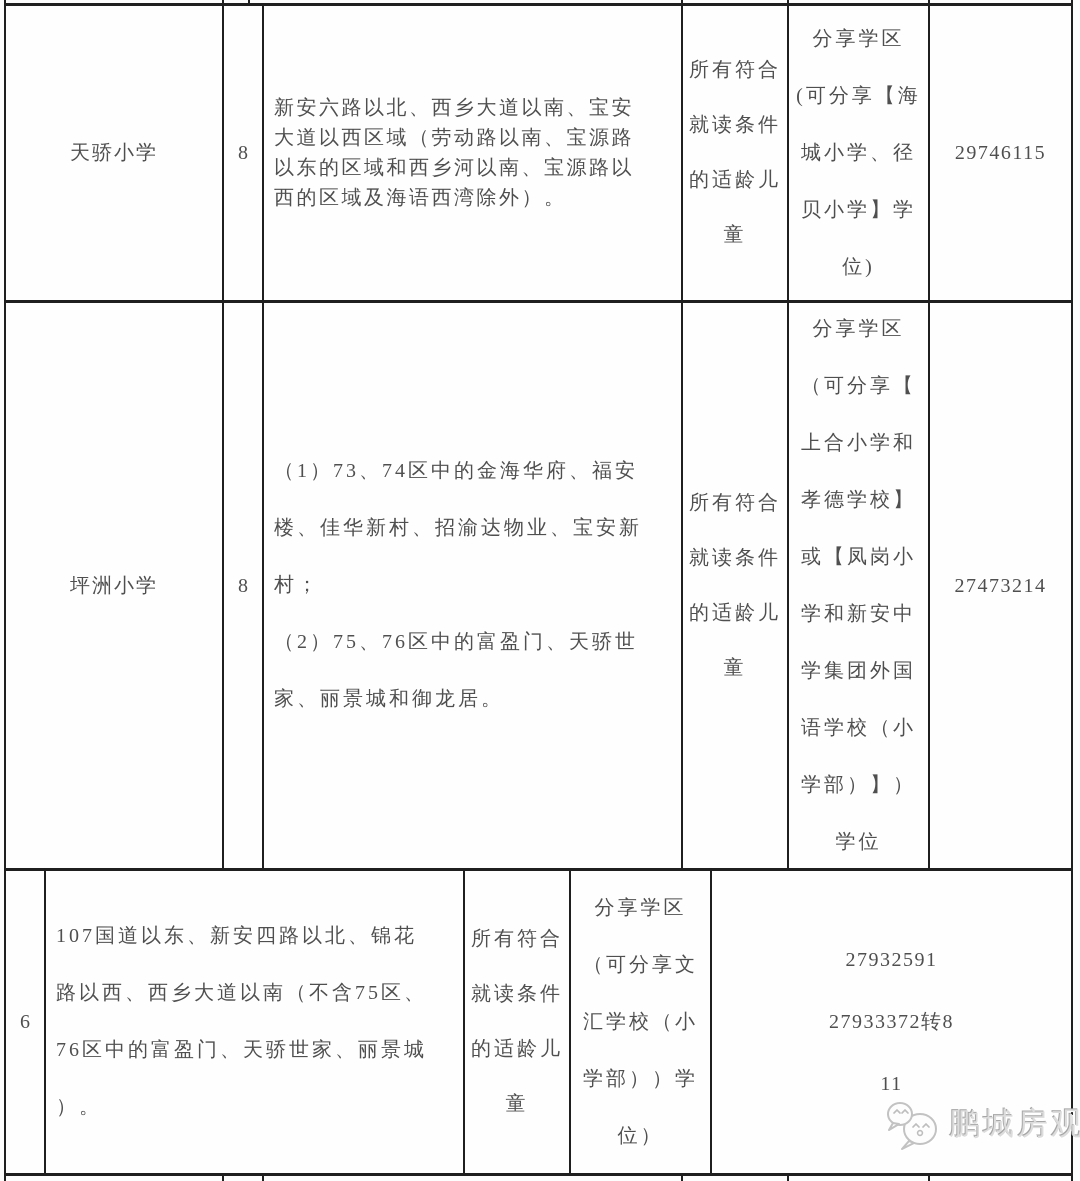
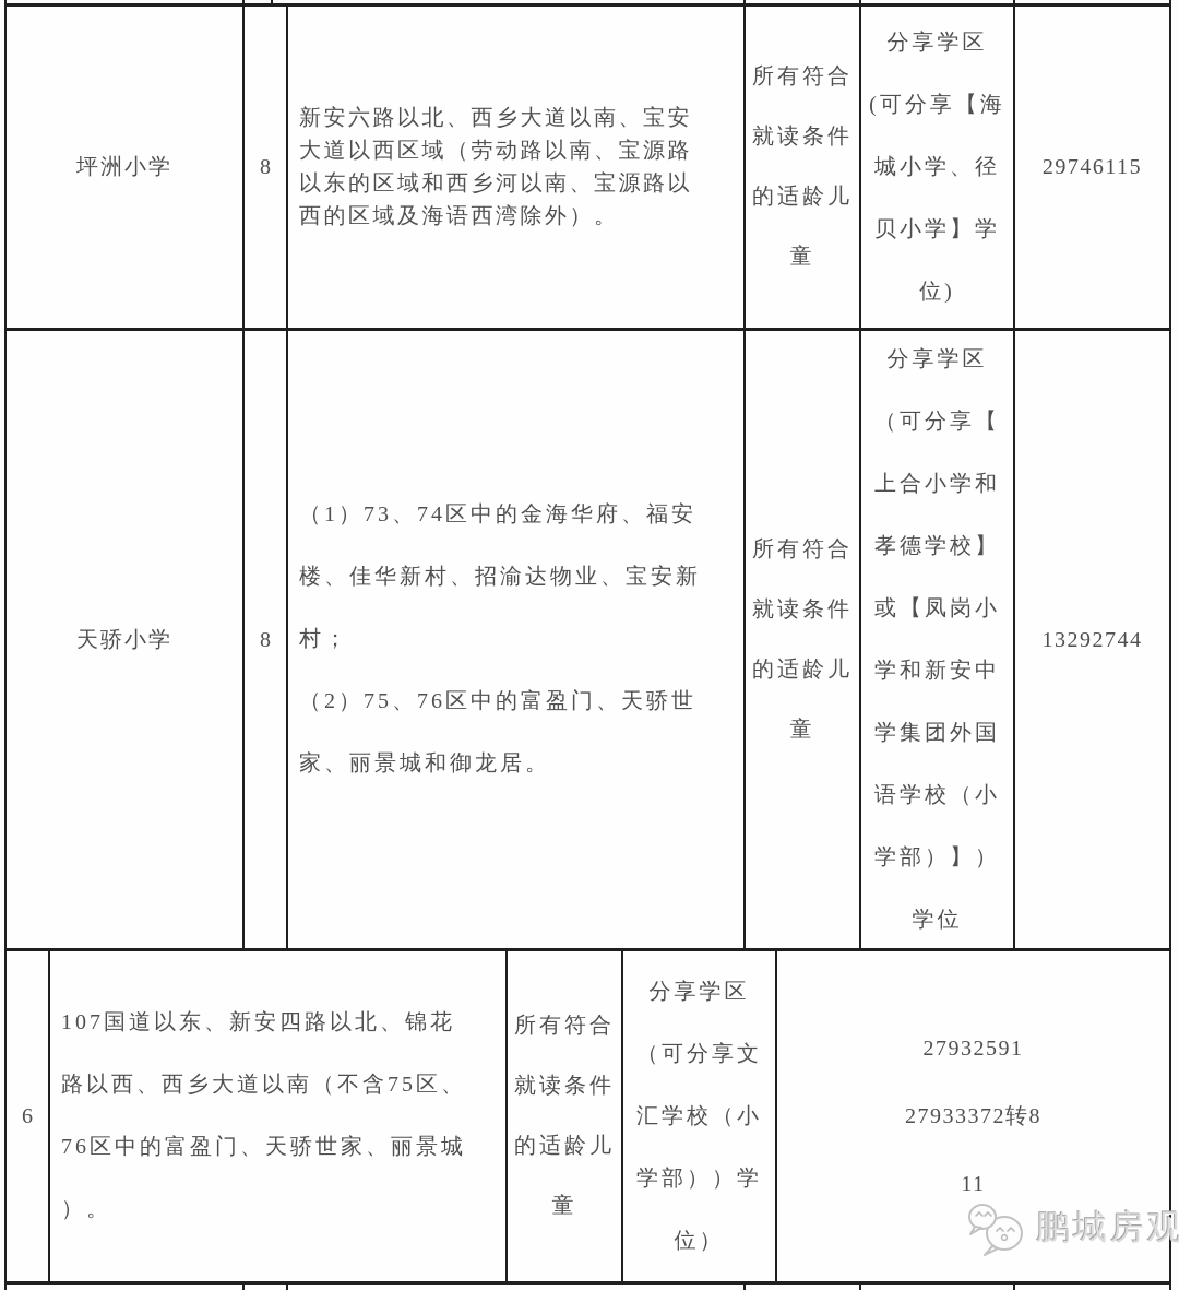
- 天骄小学
+ 坪洲小学
  8
  新安六路以北、西乡大道以南、宝安
  大道以西区域（劳动路以南、宝源路
  以东的区域和西乡河以南、宝源路以
  西的区域及海语西湾除外）。
  所有符合
  就读条件
  的适龄儿
  童
  分享学区
  (可分享【海
  城小学、径
  贝小学】学
  位)
  29746115
- 坪洲小学
+ 天骄小学
  8
  （1）73、74区中的金海华府、福安
  楼、佳华新村、招渝达物业、宝安新
  村；
  （2）75、76区中的富盈门、天骄世
  家、丽景城和御龙居。
  所有符合
  就读条件
  的适龄儿
  童
  分享学区
  （可分享【
  上合小学和
  孝德学校】
  或【凤岗小
  学和新安中
  学集团外国
  语学校（小
  学部）】）
  学位
- 27473214
+ 13292744
  6
  107国道以东、新安四路以北、锦花
  路以西、西乡大道以南（不含75区、
  76区中的富盈门、天骄世家、丽景城
  ）。
  所有符合
  就读条件
  的适龄儿
  童
  分享学区
  （可分享文
  汇学校（小
  学部））学
  位）
  27932591
  27933372转8
  11
  鹏城房观
